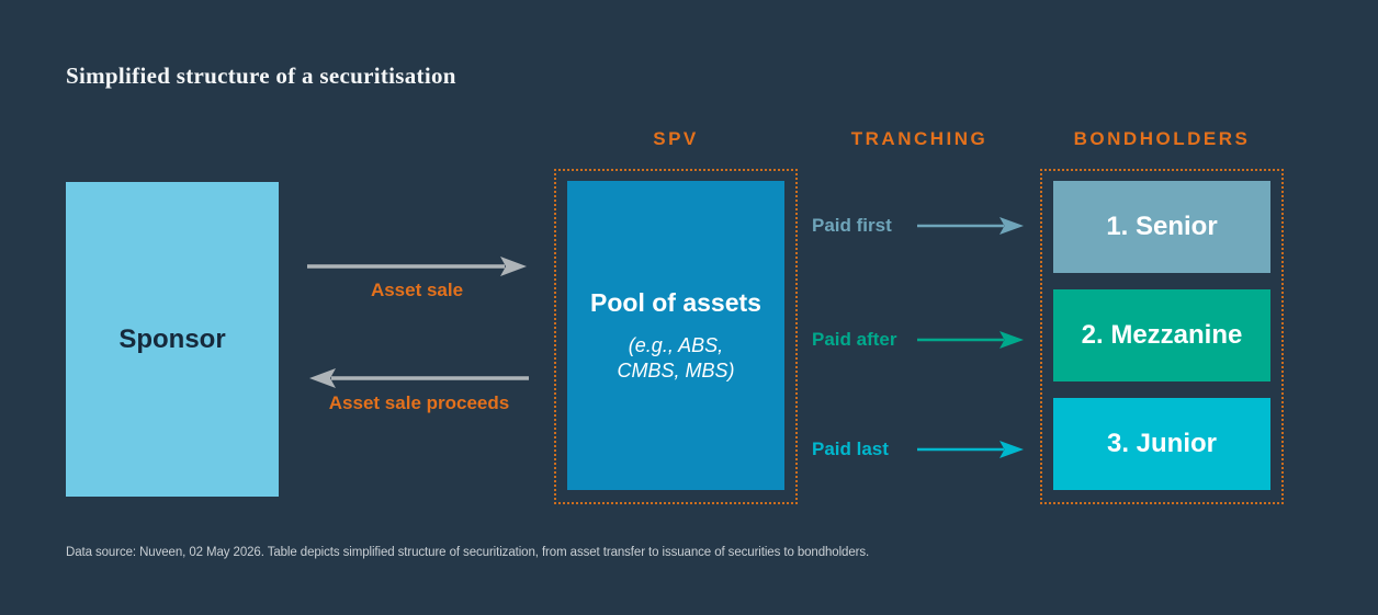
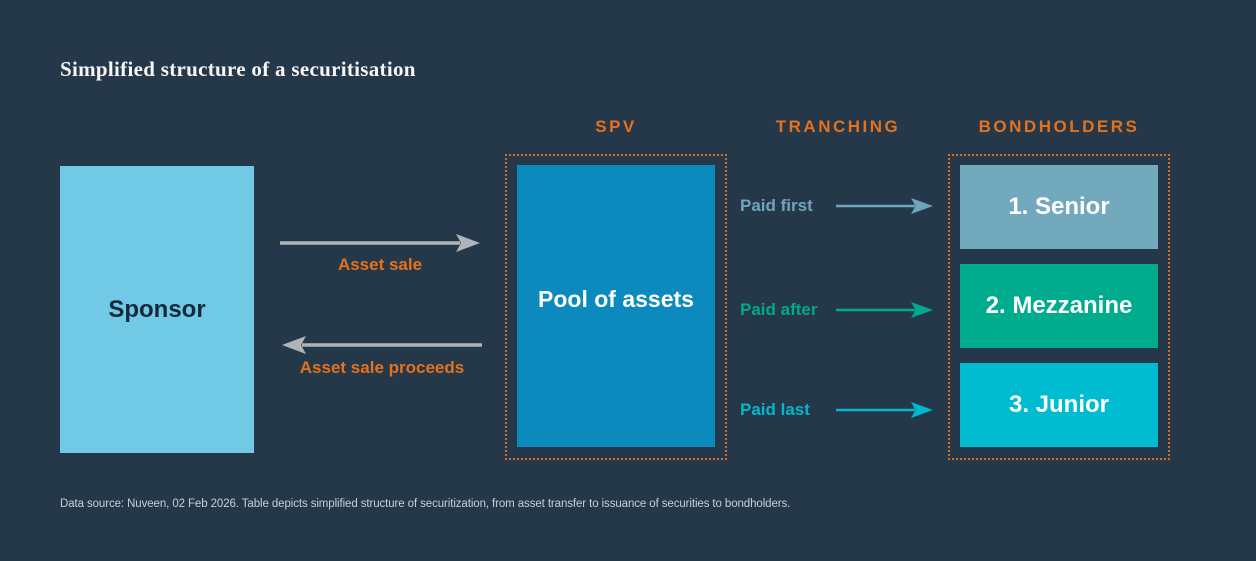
  Simplified structure of a securitisation
  SPV
  TRANCHING
  BONDHOLDERS
  Sponsor
  Asset sale
  Asset sale proceeds
  Pool of assets
- (e.g., ABS,
- CMBS, MBS)
  Paid first
  Paid after
  Paid last
  1. Senior
  2. Mezzanine
  3. Junior
- Data source: Nuveen, 02 May 2026. Table depicts simplified structure of securitization, from asset transfer to issuance of securities to bondholders.
+ Data source: Nuveen, 02 Feb 2026. Table depicts simplified structure of securitization, from asset transfer to issuance of securities to bondholders.
